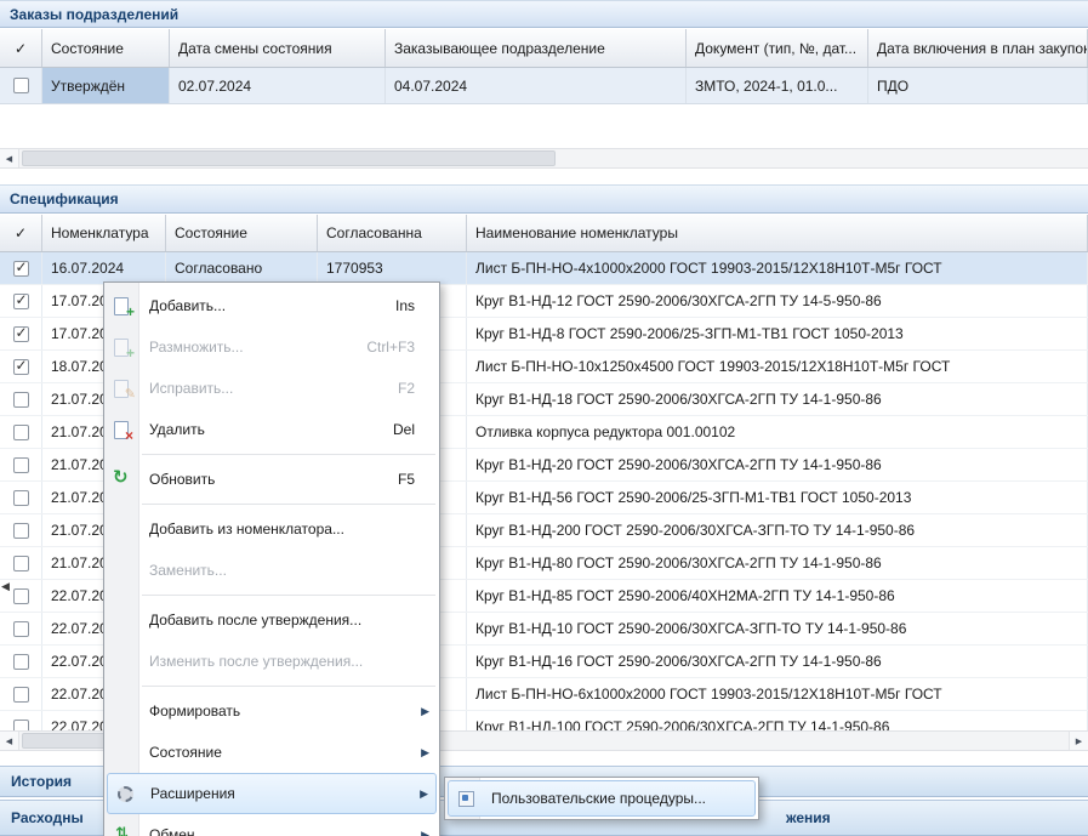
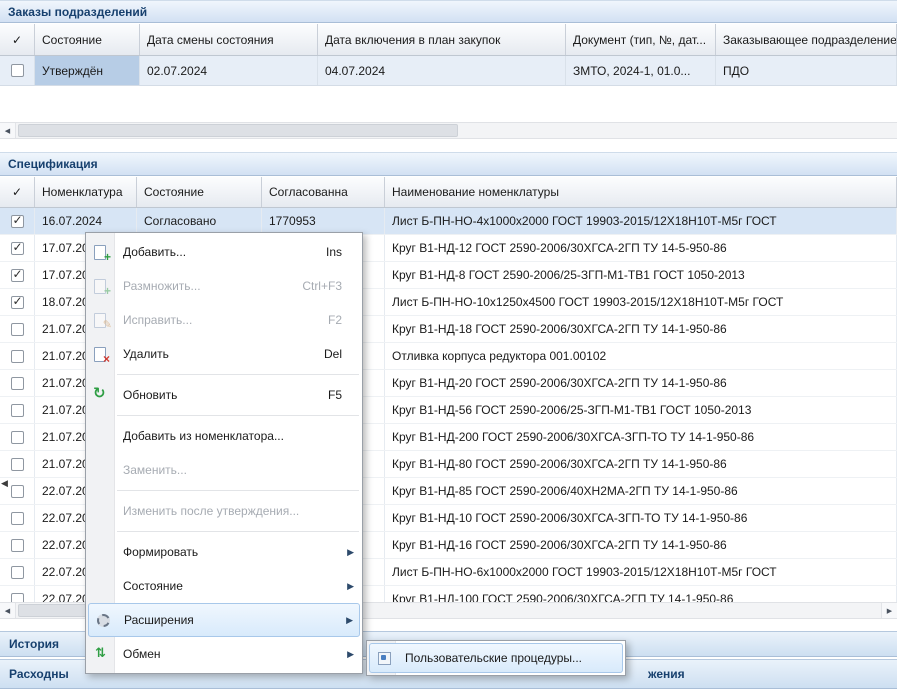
  Заказы подразделений
  ✓
  Состояние
  Дата смены состояния
- Заказывающее подразделение
+ Дата включения в план закупок
  Документ (тип, №, дат...
- Дата включения в план закупок
+ Заказывающее подразделение
  Утверждён
  02.07.2024
  04.07.2024
  ЗМТО, 2024-1, 01.0...
  ПДО
  Спецификация
  ✓
  Номенклатура
  Состояние
  Согласованна
  Наименование номенклатуры
  16.07.2024
  Согласовано
  1770953
  Лист Б-ПН-НО-4х1000х2000 ГОСТ 19903-2015/12Х18Н10Т-М5г ГОСТ
  17.07.2
  Круг В1-НД-12 ГОСТ 2590-2006/30ХГСА-2ГП ТУ 14-5-950-86
  17.07.2
  Круг В1-НД-8 ГОСТ 2590-2006/25-ЗГП-М1-ТВ1 ГОСТ 1050-2013
  18.07.2
  Лист Б-ПН-НО-10х1250х4500 ГОСТ 19903-2015/12Х18Н10Т-М5г ГОСТ
  21.07.2
  Круг В1-НД-18 ГОСТ 2590-2006/30ХГСА-2ГП ТУ 14-1-950-86
  21.07.2
  Отливка корпуса редуктора 001.00102
  21.07.2
  Круг В1-НД-20 ГОСТ 2590-2006/30ХГСА-2ГП ТУ 14-1-950-86
  21.07.2
  Круг В1-НД-56 ГОСТ 2590-2006/25-ЗГП-М1-ТВ1 ГОСТ 1050-2013
  21.07.2
  Круг В1-НД-200 ГОСТ 2590-2006/30ХГСА-ЗГП-ТО ТУ 14-1-950-86
  21.07.2
  Круг В1-НД-80 ГОСТ 2590-2006/30ХГСА-2ГП ТУ 14-1-950-86
  22.07.2
  Круг В1-НД-85 ГОСТ 2590-2006/40ХН2МА-2ГП ТУ 14-1-950-86
  22.07.2
  Круг В1-НД-10 ГОСТ 2590-2006/30ХГСА-ЗГП-ТО ТУ 14-1-950-86
  22.07.2
  Круг В1-НД-16 ГОСТ 2590-2006/30ХГСА-2ГП ТУ 14-1-950-86
  22.07.2
  Лист Б-ПН-НО-6х1000х2000 ГОСТ 19903-2015/12Х18Н10Т-М5г ГОСТ
  22.07.2
  Круг В1-НД-100 ГОСТ 2590-2006/30ХГСА-2ГП ТУ 14-1-950-86
  История
  Расходны
  жения
  Добавить...
  Ins
  Размножить...
  Ctrl+F3
  Исправить...
  F2
  Удалить
  Del
  Обновить
  F5
  Добавить из номенклатора...
  Заменить...
- Добавить после утверждения...
  Изменить после утверждения...
  Формировать
  Состояние
  Расширения
  Обмен
  Пользовательские процедуры...
